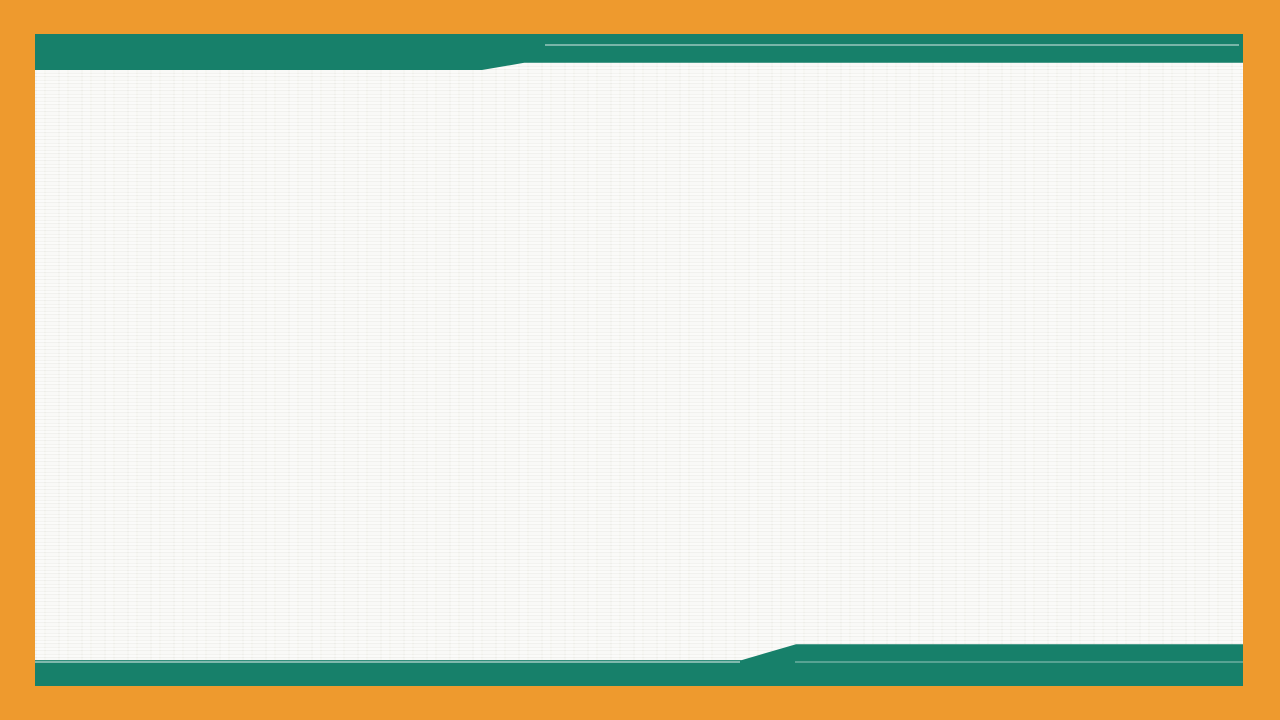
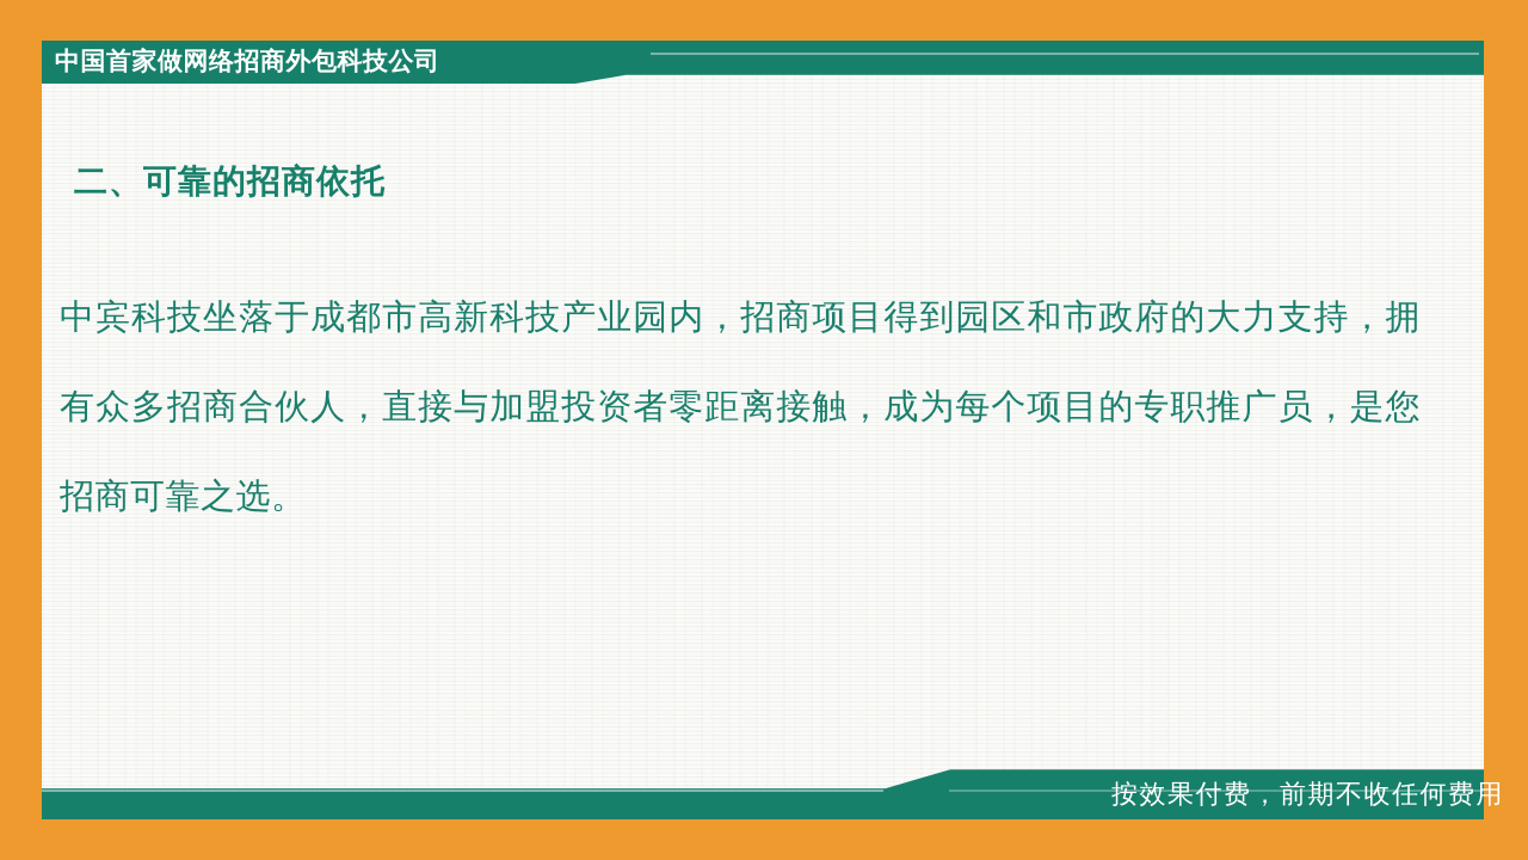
+ 中国首家做网络招商外包科技公司
+ 二、可靠的招商依托
+ 中宾科技坐落于成都市高新科技产业园内，招商项目得到园区和市政府的大力支持，拥有众多招商合伙人，直接与加盟投资者零距离接触，成为每个项目的专职推广员，是您招商可靠之选。
+ 按效果付费，前期不收任何费用
